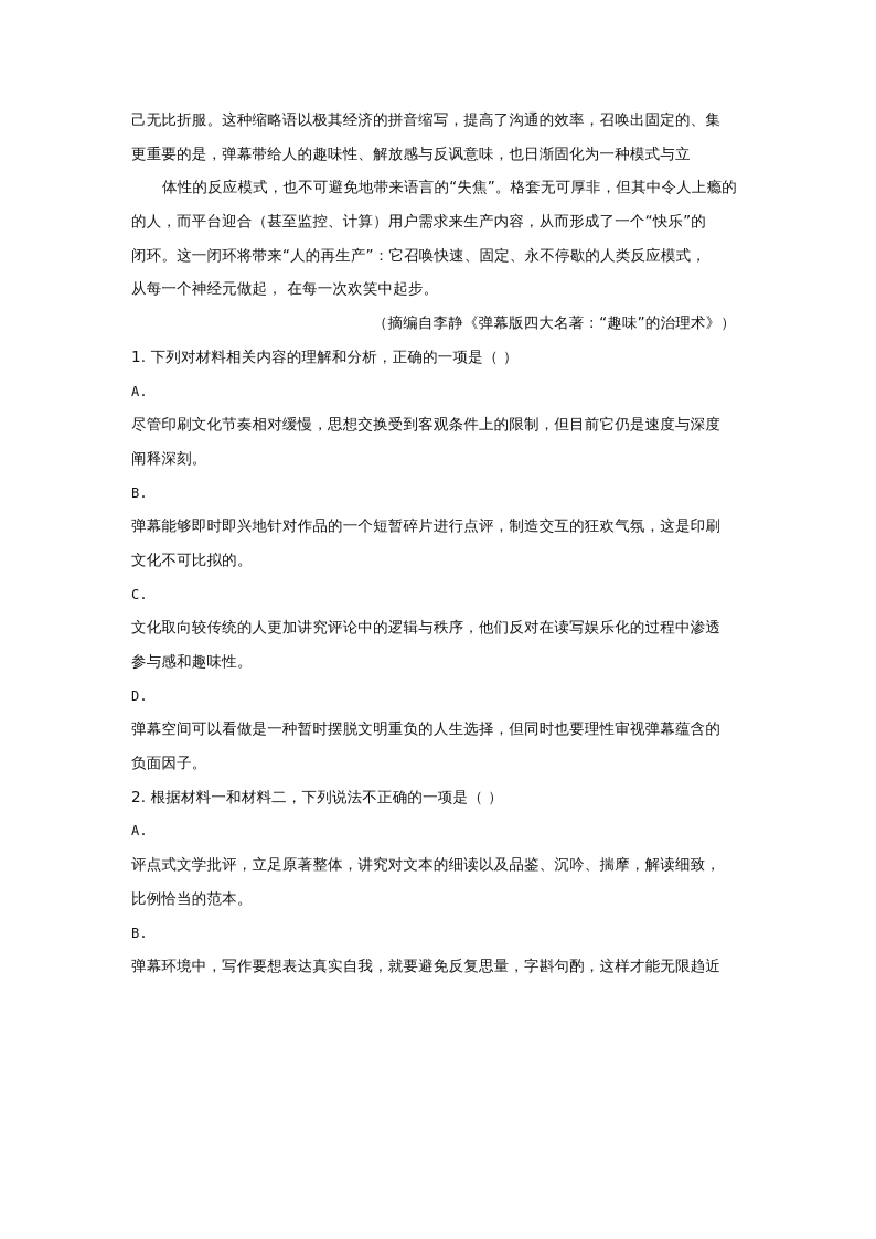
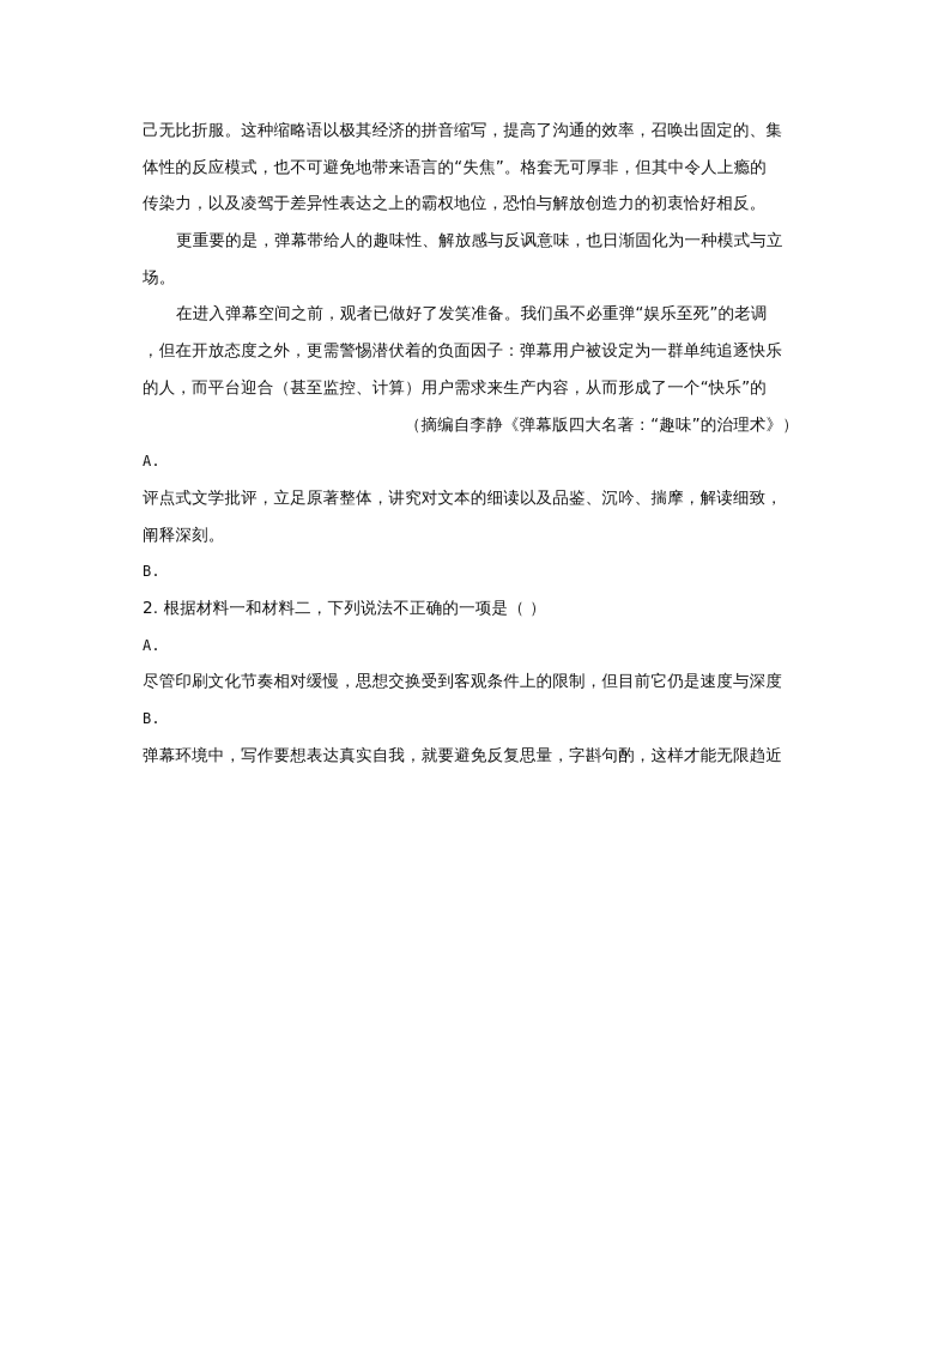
  己无比折服。这种缩略语以极其经济的拼音缩写，提高了沟通的效率，召唤出固定的、集
- 更重要的是，弹幕带给人的趣味性、解放感与反讽意味，也日渐固化为一种模式与立
+ 体性的反应模式，也不可避免地带来语言的“失焦”。格套无可厚非，但其中令人上瘾的
+ 传染力，以及凌驾于差异性表达之上的霸权地位，恐怕与解放创造力的初衷恰好相反。
- 体性的反应模式，也不可避免地带来语言的“失焦”。格套无可厚非，但其中令人上瘾的
+ 更重要的是，弹幕带给人的趣味性、解放感与反讽意味，也日渐固化为一种模式与立
+ 场。
+ 在进入弹幕空间之前，观者已做好了发笑准备。我们虽不必重弹“娱乐至死”的老调
+ ，但在开放态度之外，更需警惕潜伏着的负面因子：弹幕用户被设定为一群单纯追逐快乐
  的人，而平台迎合（甚至监控、计算）用户需求来生产内容，从而形成了一个“快乐”的
- 闭环。这一闭环将带来“人的再生产”：它召唤快速、固定、永不停歇的人类反应模式，
- 从每一个神经元做起， 在每一次欢笑中起步。
  （摘编自李静《弹幕版四大名著：“趣味”的治理术》）
- 1. 下列对材料相关内容的理解和分析，正确的一项是（ ）
  A.
- 尽管印刷文化节奏相对缓慢，思想交换受到客观条件上的限制，但目前它仍是速度与深度
+ 评点式文学批评，立足原著整体，讲究对文本的细读以及品鉴、沉吟、揣摩，解读细致，
  阐释深刻。
  B.
- 弹幕能够即时即兴地针对作品的一个短暂碎片进行点评，制造交互的狂欢气氛，这是印刷
- 文化不可比拟的。
- C.
- 文化取向较传统的人更加讲究评论中的逻辑与秩序，他们反对在读写娱乐化的过程中渗透
- 参与感和趣味性。
- D.
- 弹幕空间可以看做是一种暂时摆脱文明重负的人生选择，但同时也要理性审视弹幕蕴含的
- 负面因子。
  2. 根据材料一和材料二，下列说法不正确的一项是（ ）
  A.
- 评点式文学批评，立足原著整体，讲究对文本的细读以及品鉴、沉吟、揣摩，解读细致，
+ 尽管印刷文化节奏相对缓慢，思想交换受到客观条件上的限制，但目前它仍是速度与深度
- 比例恰当的范本。
  B.
  弹幕环境中，写作要想表达真实自我，就要避免反复思量，字斟句酌，这样才能无限趋近
